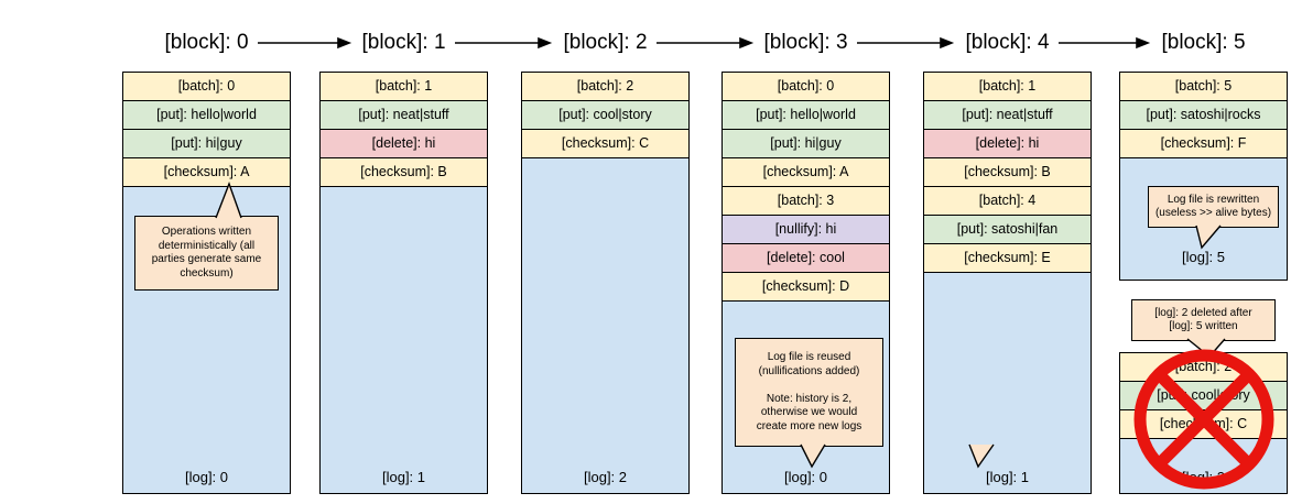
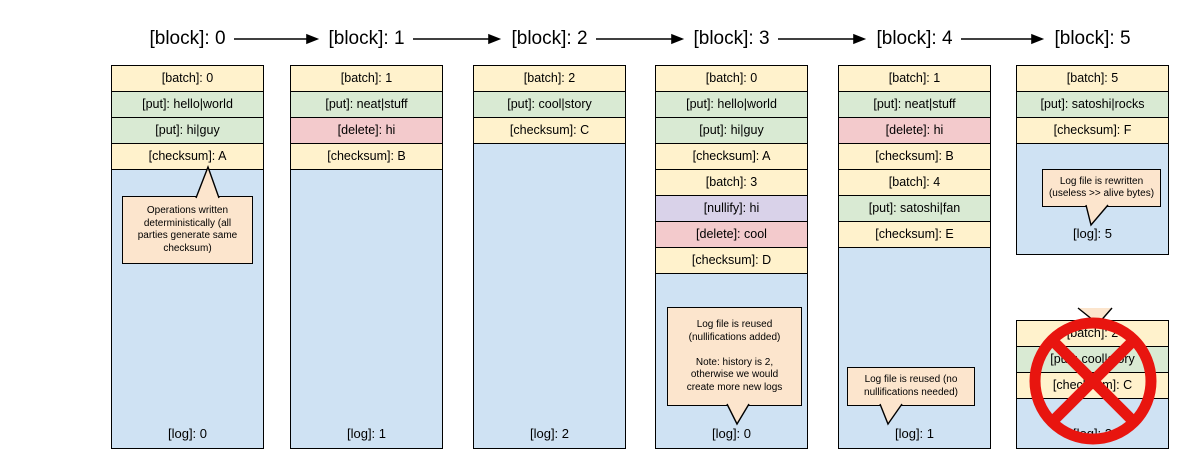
  [block]: 0
  [block]: 1
  [block]: 2
  [block]: 3
  [block]: 4
  [block]: 5
  [batch]: 0
  [put]: hello|world
  [put]: hi|guy
  [checksum]: A
  [log]: 0
  [batch]: 1
  [put]: neat|stuff
  [delete]: hi
  [checksum]: B
  [log]: 1
  [batch]: 2
  [put]: cool|story
  [checksum]: C
  [log]: 2
  [batch]: 0
  [put]: hello|world
  [put]: hi|guy
  [checksum]: A
  [batch]: 3
  [nullify]: hi
  [delete]: cool
  [checksum]: D
  [log]: 0
  [batch]: 1
  [put]: neat|stuff
  [delete]: hi
  [checksum]: B
  [batch]: 4
  [put]: satoshi|fan
  [checksum]: E
  [log]: 1
  [batch]: 5
  [put]: satoshi|rocks
  [checksum]: F
  [log]: 5
  batch]:
  [checm]: C
  Operations written
  deterministically (all
  parties generate same
  checksum)
  Log file is reused
  (nullifications added)
  Note: history is 2,
  otherwise we would
  create more new logs
+ Log file is reused (no
+ nullifications needed)
  Log file is rewritten
  (useless >> alive bytes)
- [log]: 2 deleted after
- [log]: 5 written
